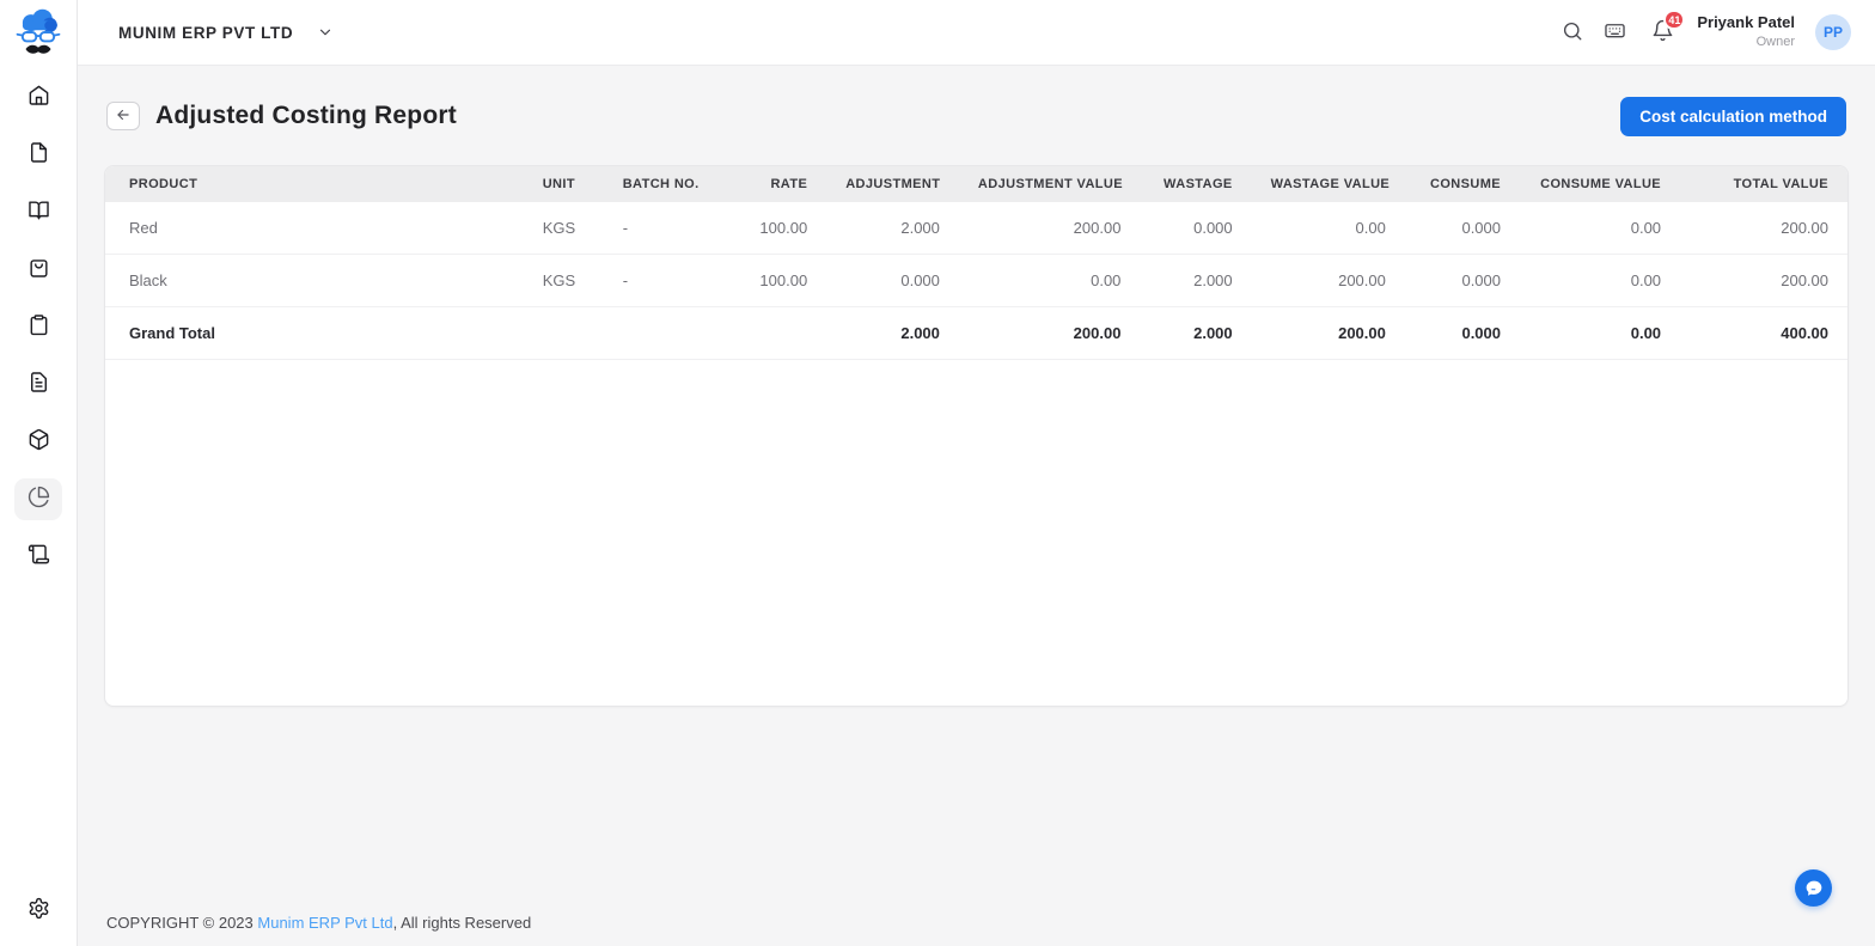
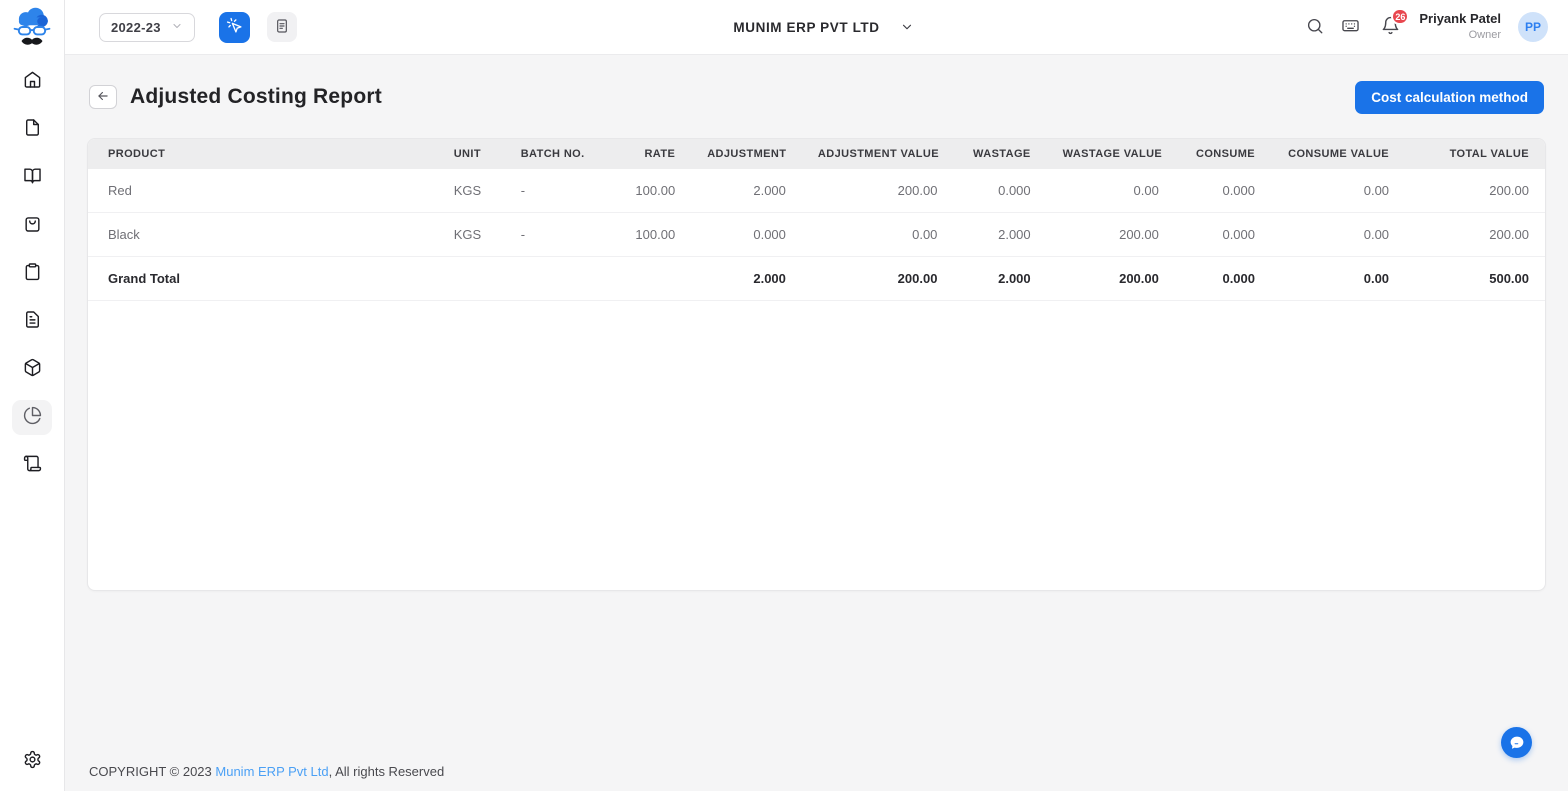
+ 2022-23
  MUNIM ERP PVT LTD
- 41
+ 26
  Priyank Patel
  Owner
  PP
  Adjusted Costing Report
  Cost calculation method
  PRODUCT	UNIT	BATCH NO.	RATE	ADJUSTMENT	ADJUSTMENT VALUE	WASTAGE	WASTAGE VALUE	CONSUME	CONSUME VALUE	TOTAL VALUE
  Red	KGS	-	100.00	2.000	200.00	0.000	0.00	0.000	0.00	200.00
  Black	KGS	-	100.00	0.000	0.00	2.000	200.00	0.000	0.00	200.00
- Grand Total				2.000	200.00	2.000	200.00	0.000	0.00	400.00
+ Grand Total				2.000	200.00	2.000	200.00	0.000	0.00	500.00
  COPYRIGHT © 2023 Munim ERP Pvt Ltd, All rights Reserved
